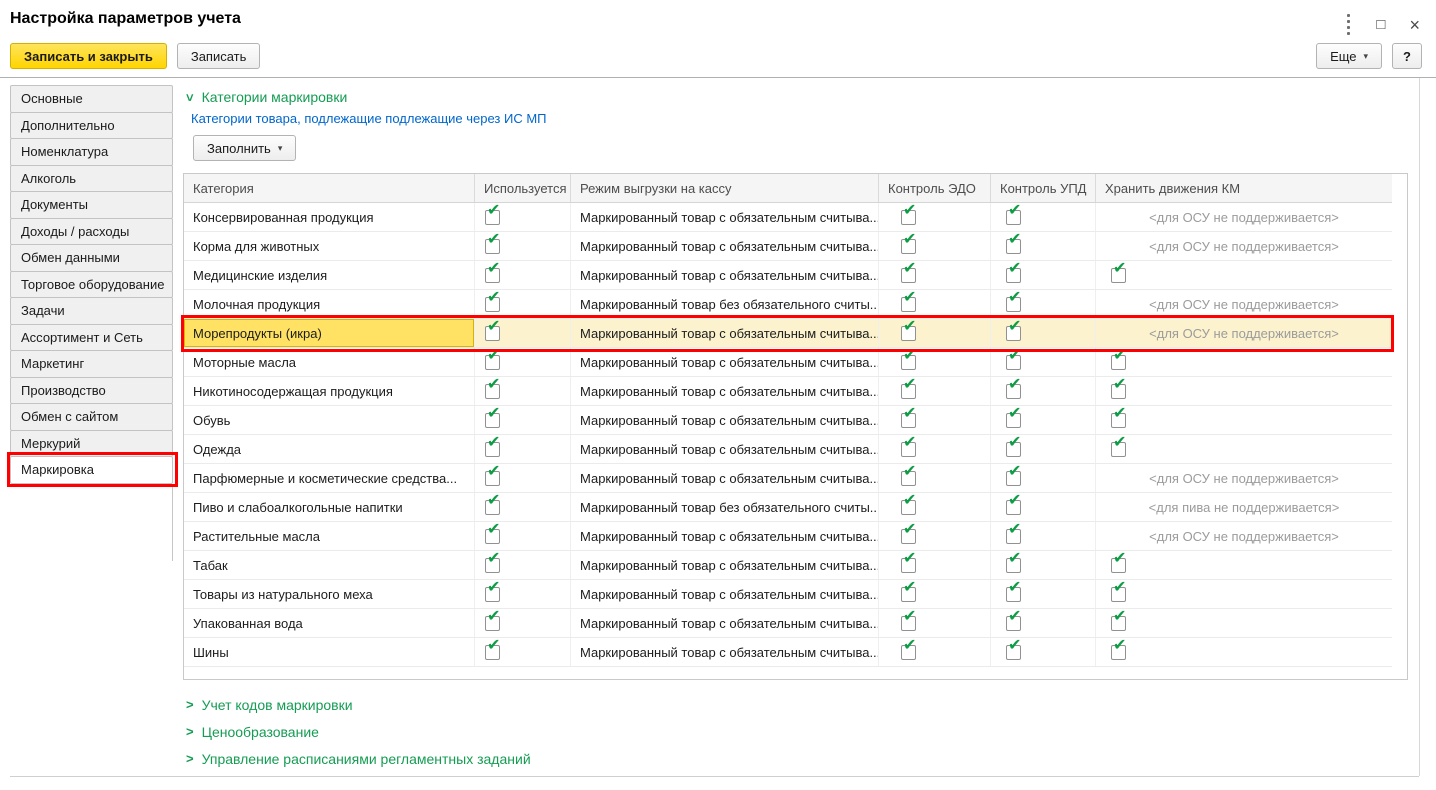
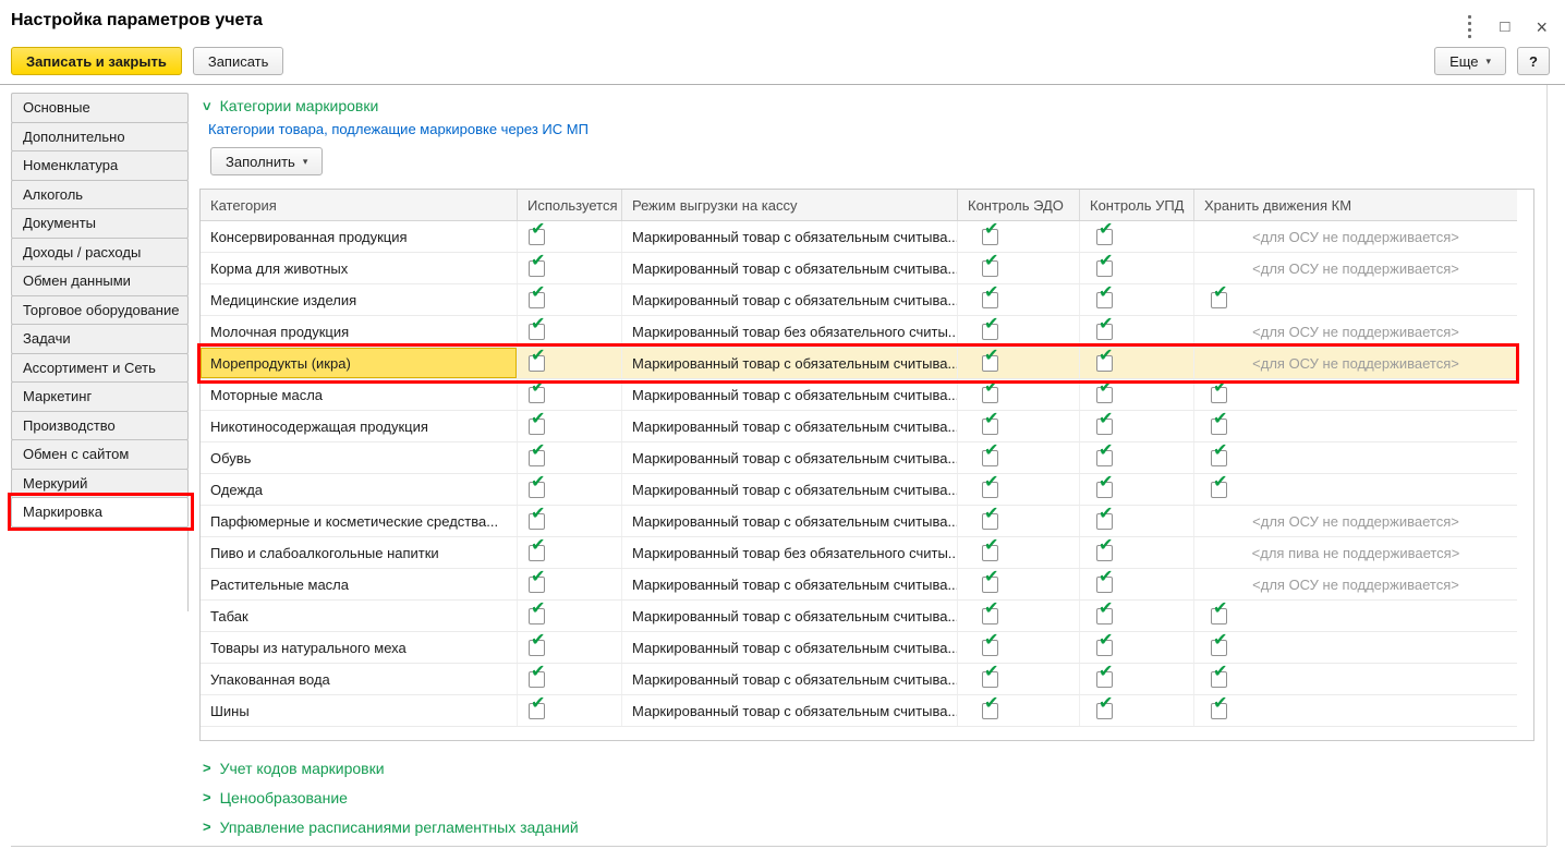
  Настройка параметров учета
  □
  ×
  Записать и закрыть
  Записать
  Еще
  ▾
  ?
  Основные
  Дополнительно
  Номенклатура
  Алкоголь
  Документы
  Доходы / расходы
  Обмен данными
  Торговое оборудование
  Задачи
  Ассортимент и Сеть
  Маркетинг
  Производство
  Обмен с сайтом
  Меркурий
  Маркировка
  Категории маркировки
- Категории товара, подлежащие подлежащие через ИС МП
+ Категории товара, подлежащие маркировке через ИС МП
  Заполнить
  ▾
  Категория
  Используется
  Режим выгрузки на кассу
  Контроль ЭДО
  Контроль УПД
  Хранить движения КМ
  Консервированная продукция
  ✔
  Маркированный товар с обязательным считыва..
  ✔
  ✔
  <для ОСУ не поддерживается>
  Корма для животных
  ✔
  Маркированный товар с обязательным считыва..
  ✔
  ✔
  <для ОСУ не поддерживается>
  Медицинские изделия
  ✔
  Маркированный товар с обязательным считыва..
  ✔
  ✔
  ✔
  Молочная продукция
  ✔
  Маркированный товар без обязательного считы..
  ✔
  ✔
  <для ОСУ не поддерживается>
  Морепродукты (икра)
  ✔
  Маркированный товар с обязательным считыва..
  ✔
  ✔
  <для ОСУ не поддерживается>
  Моторные масла
  ✔
  Маркированный товар с обязательным считыва..
  ✔
  ✔
  ✔
  Никотиносодержащая продукция
  ✔
  Маркированный товар с обязательным считыва..
  ✔
  ✔
  ✔
  Обувь
  ✔
  Маркированный товар с обязательным считыва..
  ✔
  ✔
  ✔
  Одежда
  ✔
  Маркированный товар с обязательным считыва..
  ✔
  ✔
  ✔
  Парфюмерные и косметические средства...
  ✔
  Маркированный товар с обязательным считыва..
  ✔
  ✔
  <для ОСУ не поддерживается>
  Пиво и слабоалкогольные напитки
  ✔
  Маркированный товар без обязательного считы..
  ✔
  ✔
  <для пива не поддерживается>
  Растительные масла
  ✔
  Маркированный товар с обязательным считыва..
  ✔
  ✔
  <для ОСУ не поддерживается>
  Табак
  ✔
  Маркированный товар с обязательным считыва..
  ✔
  ✔
  ✔
  Товары из натурального меха
  ✔
  Маркированный товар с обязательным считыва..
  ✔
  ✔
  ✔
  Упакованная вода
  ✔
  Маркированный товар с обязательным считыва..
  ✔
  ✔
  ✔
  Шины
  ✔
  Маркированный товар с обязательным считыва..
  ✔
  ✔
  ✔
  >
  Учет кодов маркировки
  >
  Ценообразование
  >
  Управление расписаниями регламентных заданий
